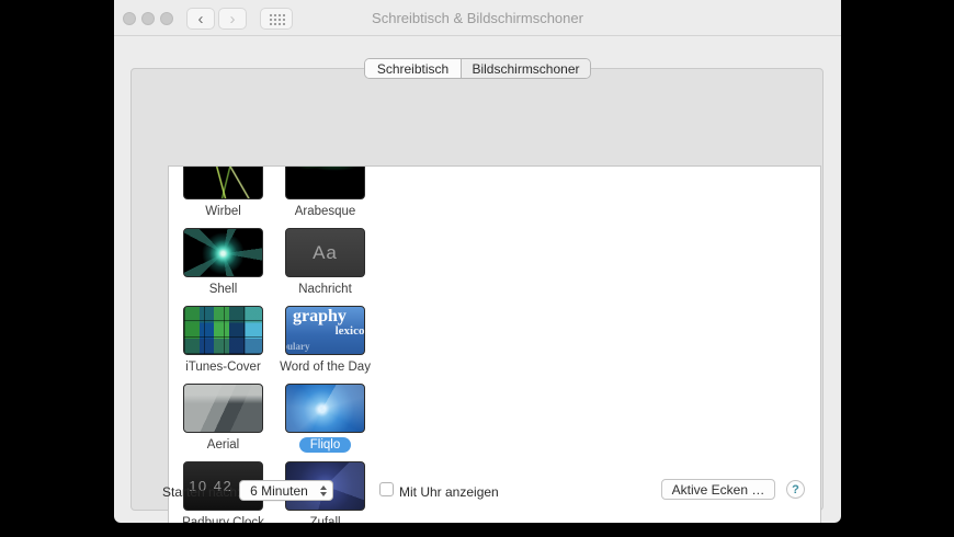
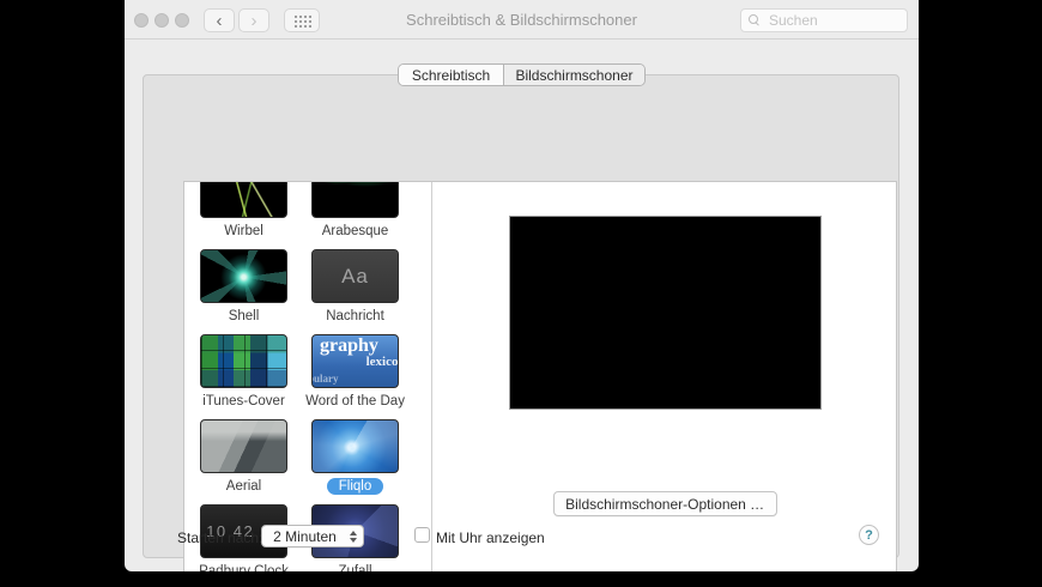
  ‹
  ›
  Schreibtisch & Bildschirmschoner
+ Suchen
  Wirbel
  Arabesque
  Shell
  Aa
  Nachricht
  iTunes-Cover
  graphy
  lexico
  ulary
  Word of the Day
  Aerial
  Fliqlo
+ Bildschirmschoner-Optionen …
  Starten nach
- 6 Minuten
+ 2 Minuten
  Mit Uhr anzeigen
- Aktive Ecken …
  ?
  Schreibtisch
  Bildschirmschoner
